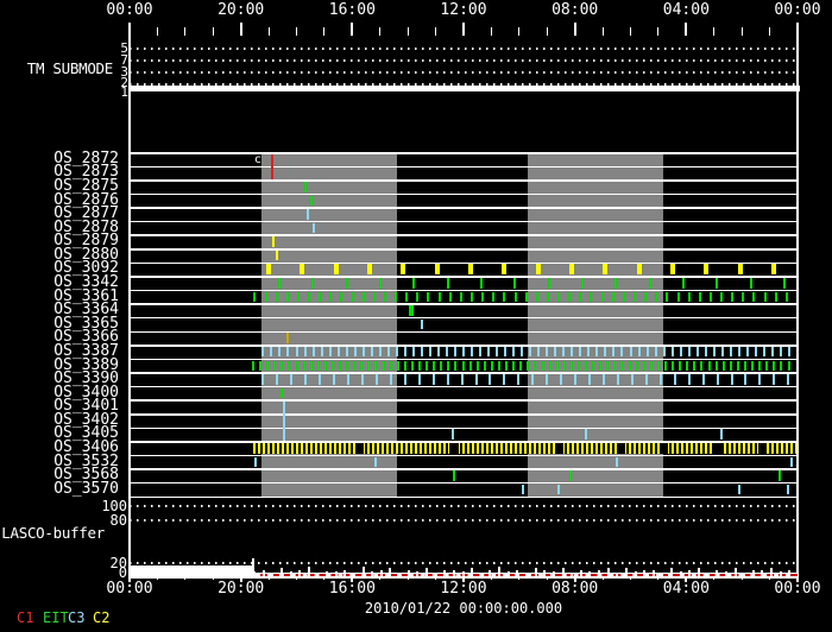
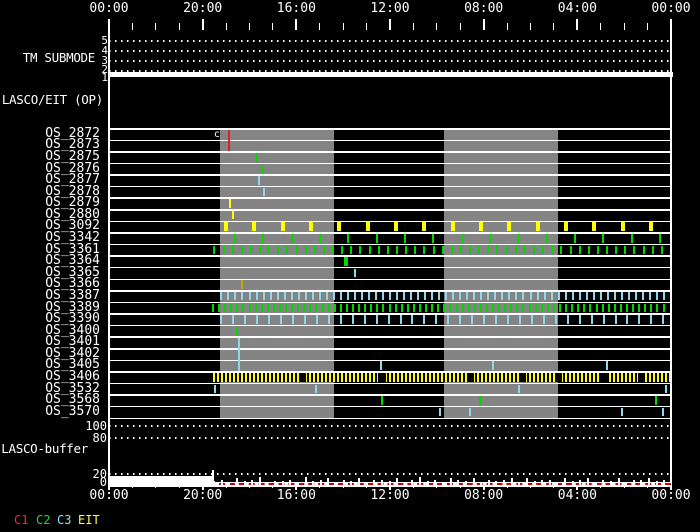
  TM SUBMODE
+ LASCO/EIT (OP)
  LASCO-buffer
- 2010/01/22 00:00:00.000
  00:00
  20:00
  16:00
  12:00
  08:00
  04:00
  00:00
  00:00
  20:00
  16:00
  12:00
  08:00
  04:00
  00:00
  5
- 7
+ 4
  3
  2
  1
  OS_2872
  OS_2873
  OS_2875
  OS_2876
  OS_2877
  OS_2878
  OS_2879
  OS_2880
  OS_3092
  OS_3342
  OS_3361
  OS_3364
  OS_3365
  OS_3366
  OS_3387
  OS_3389
  OS_3390
  OS_3400
  OS_3401
  OS_3402
  OS_3405
  OS_3406
  OS_3532
  OS_3568
  OS_3570
  c
  100
  80
  20
  0
  C1
- EIT
+ C2
  C3
- C2
+ EIT
